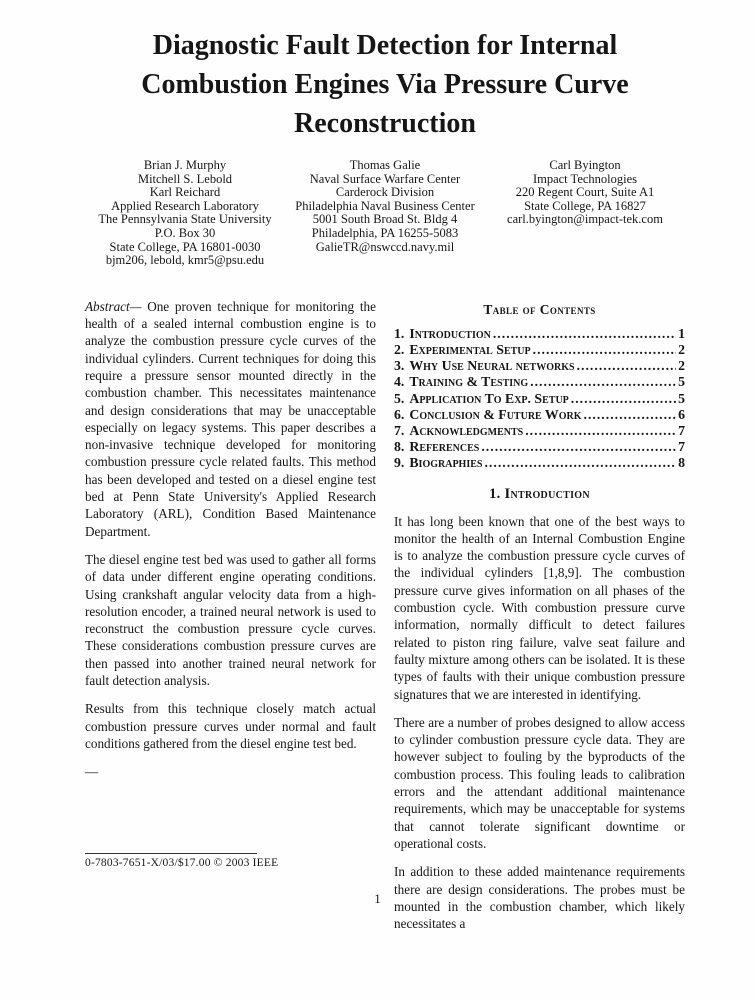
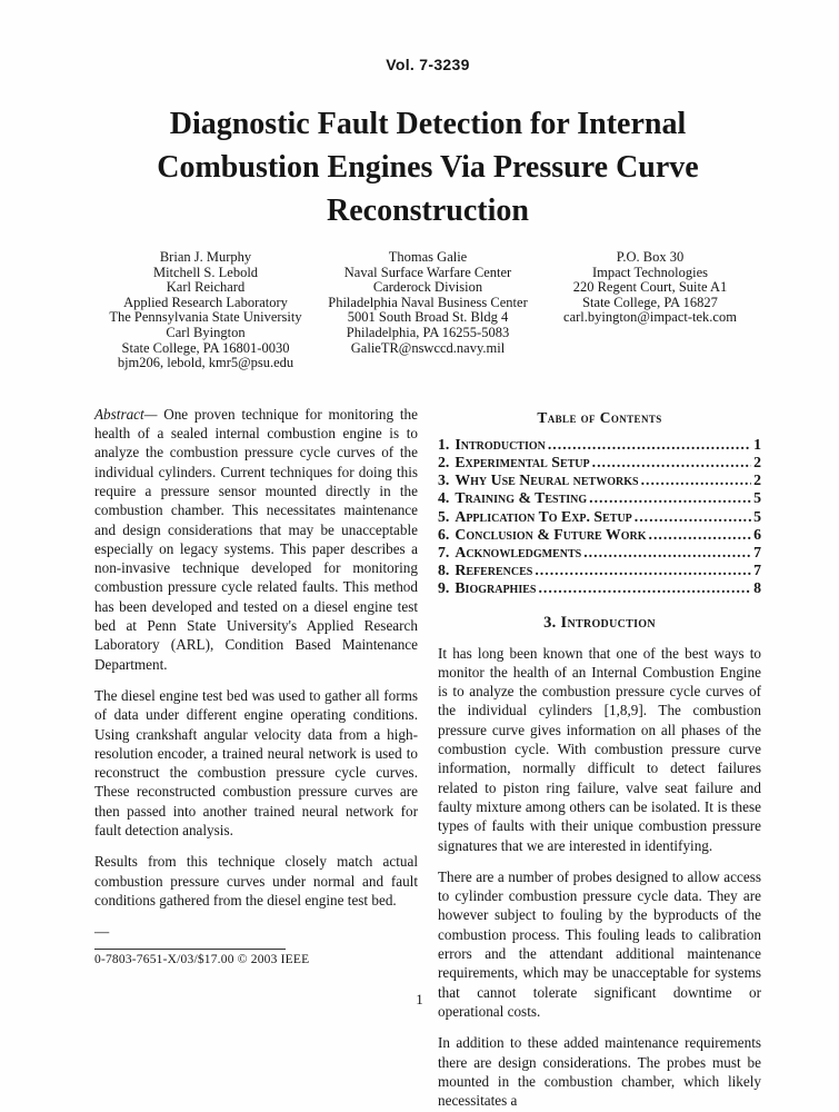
+ Vol. 7-3239
  Diagnostic Fault Detection for Internal Combustion Engines Via Pressure Curve Reconstruction
  Brian J. Murphy
  Mitchell S. Lebold
  Karl Reichard
  Applied Research Laboratory
  The Pennsylvania State University
- P.O. Box 30
+ Carl Byington
  State College, PA 16801-0030
  bjm206, lebold, kmr5@psu.edu
  Thomas Galie
  Naval Surface Warfare Center
  Carderock Division
  Philadelphia Naval Business Center
  5001 South Broad St. Bldg 4
  Philadelphia, PA 16255-5083
  GalieTR@nswccd.navy.mil
- Carl Byington
+ P.O. Box 30
  Impact Technologies
  220 Regent Court, Suite A1
  State College, PA 16827
  carl.byington@impact-tek.com
  Abstract— One proven technique for monitoring the health of a sealed internal combustion engine is to analyze the combustion pressure cycle curves of the individual cylinders. Current techniques for doing this require a pressure sensor mounted directly in the combustion chamber. This necessitates maintenance and design considerations that may be unacceptable especially on legacy systems. This paper describes a non-invasive technique developed for monitoring combustion pressure cycle related faults. This method has been developed and tested on a diesel engine test bed at Penn State University's Applied Research Laboratory (ARL), Condition Based Maintenance Department.
- The diesel engine test bed was used to gather all forms of data under different engine operating conditions. Using crankshaft angular velocity data from a high-resolution encoder, a trained neural network is used to reconstruct the combustion pressure cycle curves. These considerations combustion pressure curves are then passed into another trained neural network for fault detection analysis.
+ The diesel engine test bed was used to gather all forms of data under different engine operating conditions. Using crankshaft angular velocity data from a high-resolution encoder, a trained neural network is used to reconstruct the combustion pressure cycle curves. These reconstructed combustion pressure curves are then passed into another trained neural network for fault detection analysis.
  Results from this technique closely match actual combustion pressure curves under normal and fault conditions gathered from the diesel engine test bed.
  —
  Table of Contents
  1.
  Introduction
  1
  2.
  Experimental Setup
  2
  3.
  Why Use Neural networks
  2
  4.
  Training & Testing
  5
  5.
  Application To Exp. Setup
  5
  6.
  Conclusion & Future Work
  6
  7.
  Acknowledgments
  7
  8.
  References
  7
  9.
  Biographies
  8
- 1. Introduction
+ 3. Introduction
  It has long been known that one of the best ways to monitor the health of an Internal Combustion Engine is to analyze the combustion pressure cycle curves of the individual cylinders [1,8,9]. The combustion pressure curve gives information on all phases of the combustion cycle. With combustion pressure curve information, normally difficult to detect failures related to piston ring failure, valve seat failure and faulty mixture among others can be isolated. It is these types of faults with their unique combustion pressure signatures that we are interested in identifying.
  There are a number of probes designed to allow access to cylinder combustion pressure cycle data. They are however subject to fouling by the byproducts of the combustion process. This fouling leads to calibration errors and the attendant additional maintenance requirements, which may be unacceptable for systems that cannot tolerate significant downtime or operational costs.
  In addition to these added maintenance requirements there are design considerations. The probes must be mounted in the combustion chamber, which likely necessitates a
  0-7803-7651-X/03/$17.00 © 2003 IEEE
  1
